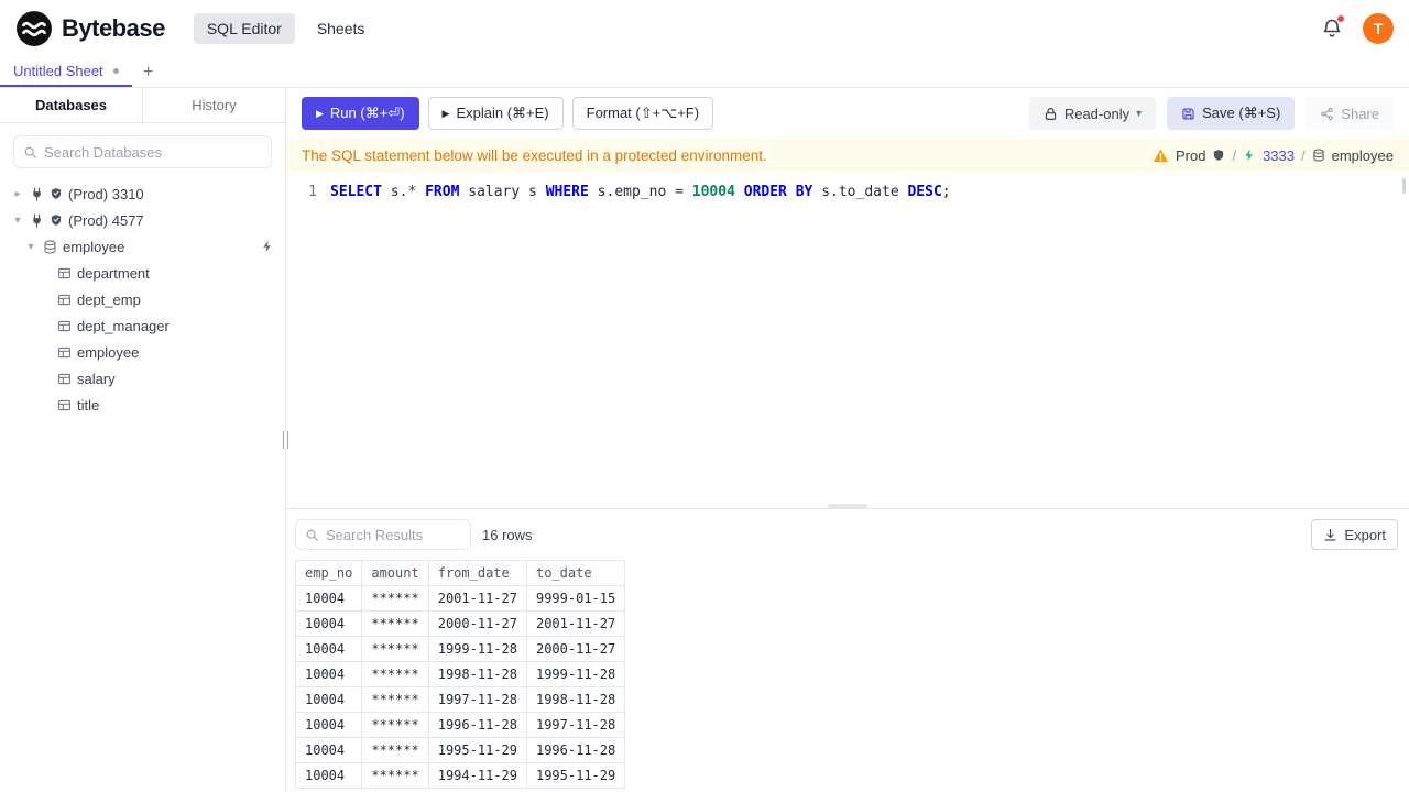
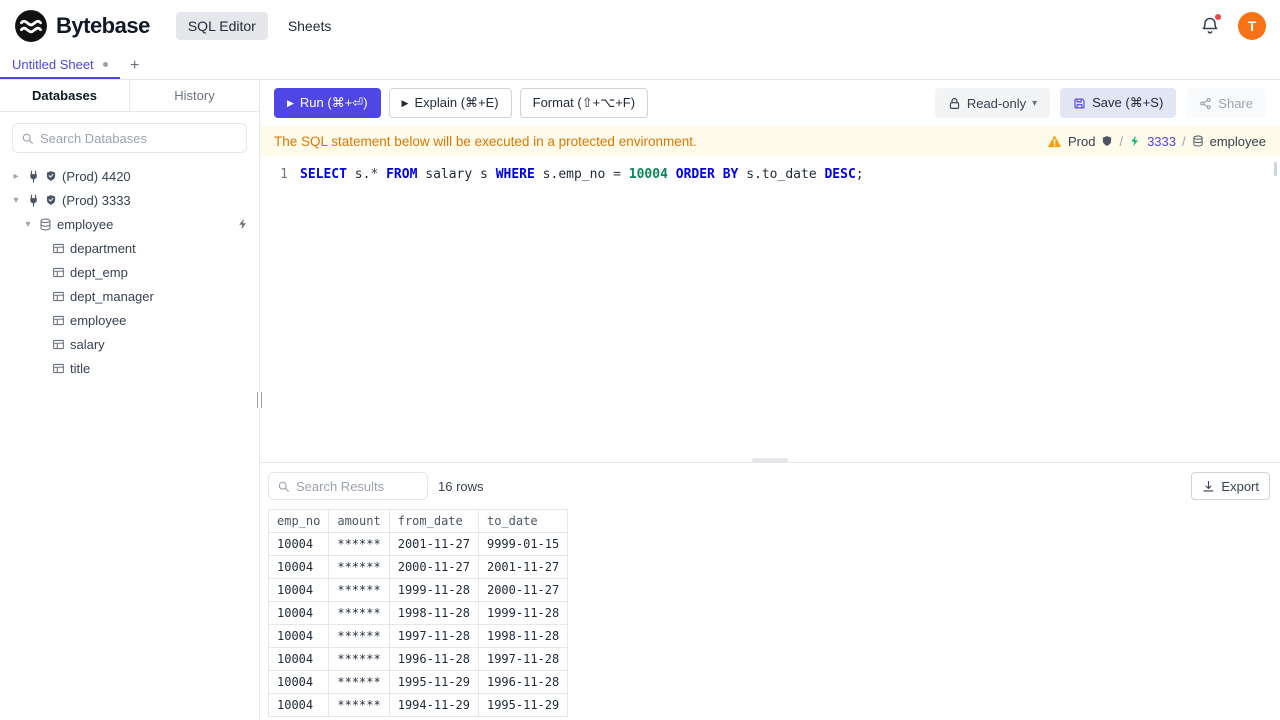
  Bytebase
  SQL Editor
  Sheets
  T
  Untitled Sheet
  +
  Databases
  History
  Search Databases
  ▸
- (Prod) 3310
+ (Prod) 4420
  ▾
- (Prod) 4577
+ (Prod) 3333
  ▾
  employee
  department
  dept_emp
  dept_manager
  employee
  salary
  title
  ▶
  Run (⌘+⏎)
  ▶
  Explain (⌘+E)
  Format (⇧+⌥+F)
  Read-only
  ▾
  Save (⌘+S)
  Share
  The SQL statement below will be executed in a protected environment.
  Prod
  /
  3333
  /
  employee
  1
  SELECT s.* FROM salary s WHERE s.emp_no = 10004 ORDER BY s.to_date DESC;
  Search Results
  16 rows
  Export
  emp_no	amount	from_date	to_date
  10004	******	2001-11-27	9999-01-15
  10004	******	2000-11-27	2001-11-27
  10004	******	1999-11-28	2000-11-27
  10004	******	1998-11-28	1999-11-28
  10004	******	1997-11-28	1998-11-28
  10004	******	1996-11-28	1997-11-28
  10004	******	1995-11-29	1996-11-28
  10004	******	1994-11-29	1995-11-29
